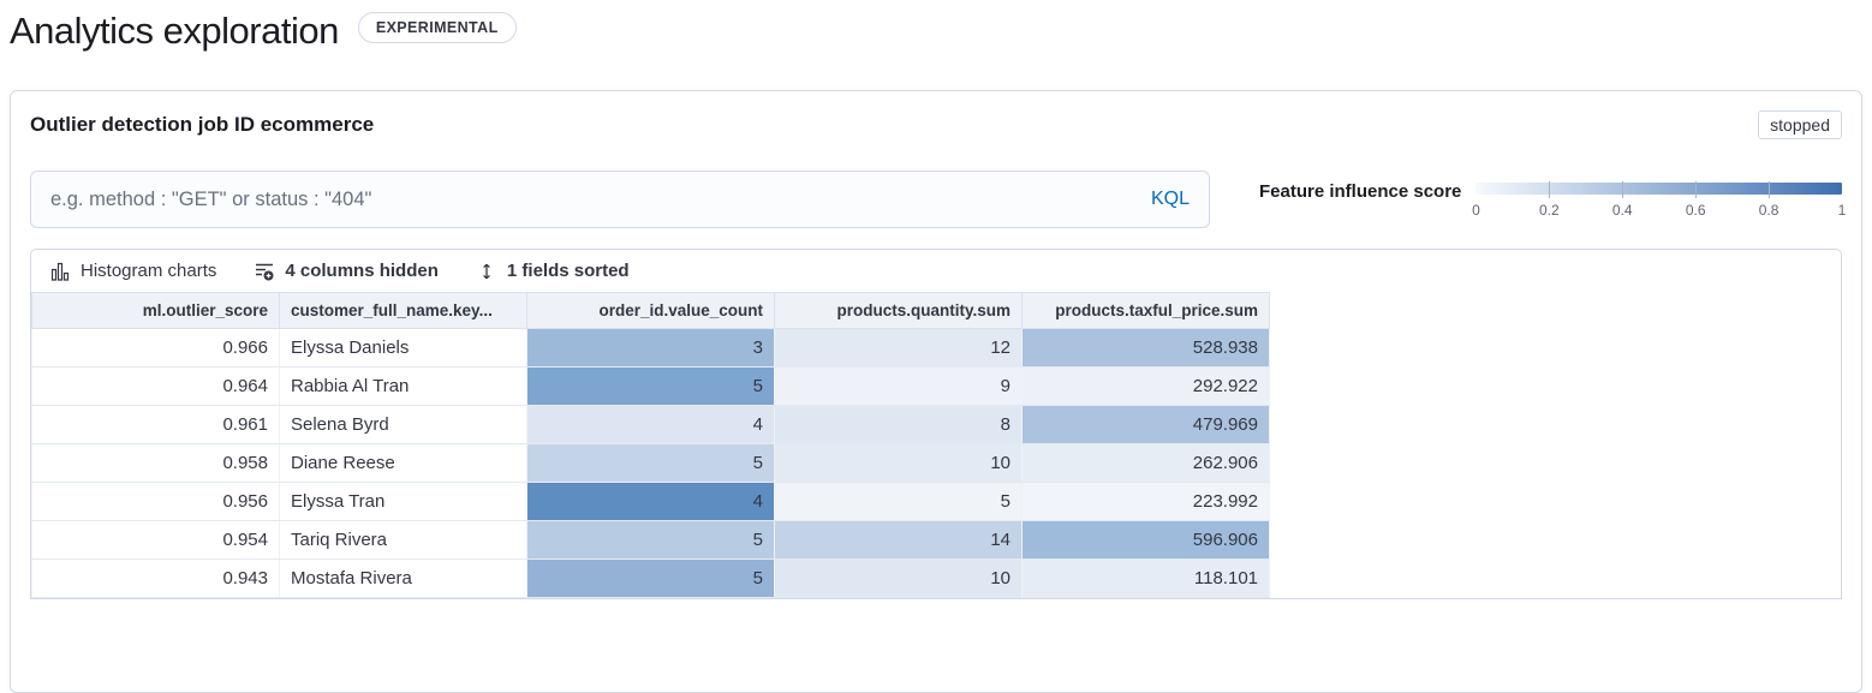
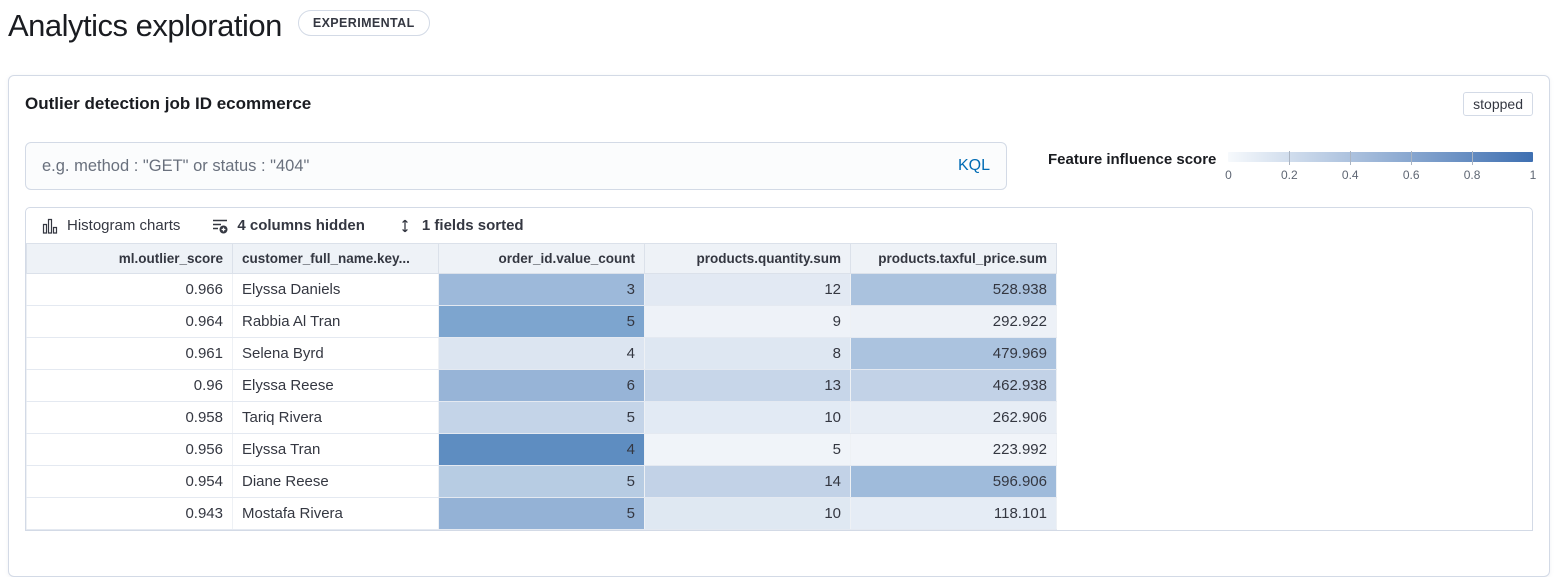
  Analytics exploration
  EXPERIMENTAL
  Outlier detection job ID ecommerce
  stopped
  e.g. method : "GET" or status : "404"
  KQL
  Feature influence score
  0
  0.2
  0.4
  0.6
  0.8
  1
  Histogram charts
  4 columns hidden
  1 fields sorted
  ml.outlier_score	customer_full_name.key...	order_id.value_count	products.quantity.sum	products.taxful_price.sum
  0.966	Elyssa Daniels	3	12	528.938
  0.964	Rabbia Al Tran	5	9	292.922
  0.961	Selena Byrd	4	8	479.969
+ 0.96	Elyssa Reese	6	13	462.938
- 0.958	Diane Reese	5	10	262.906
+ 0.958	Tariq Rivera	5	10	262.906
  0.956	Elyssa Tran	4	5	223.992
- 0.954	Tariq Rivera	5	14	596.906
+ 0.954	Diane Reese	5	14	596.906
  0.943	Mostafa Rivera	5	10	118.101
